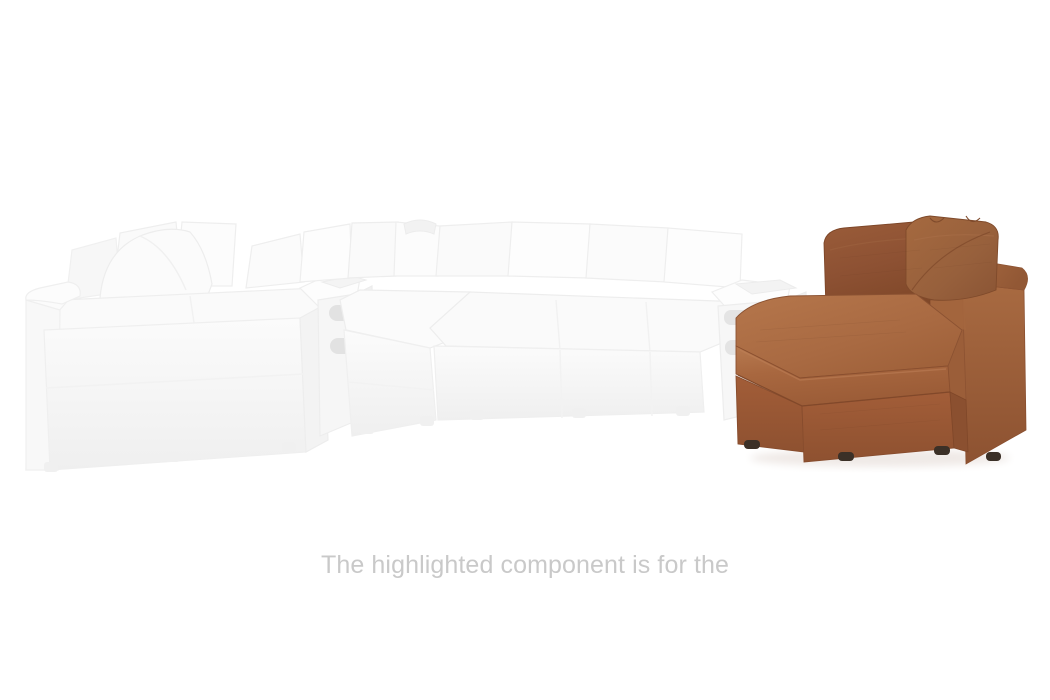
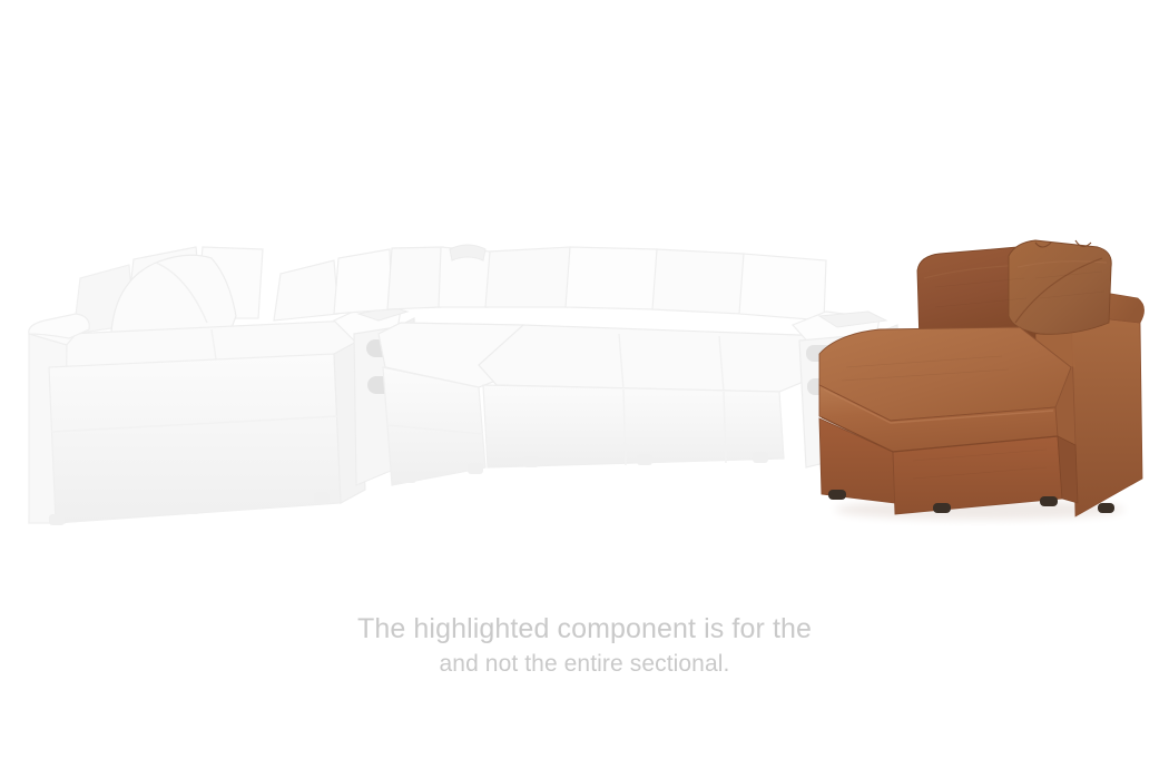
  The highlighted component is for the
+ and not the entire sectional.
